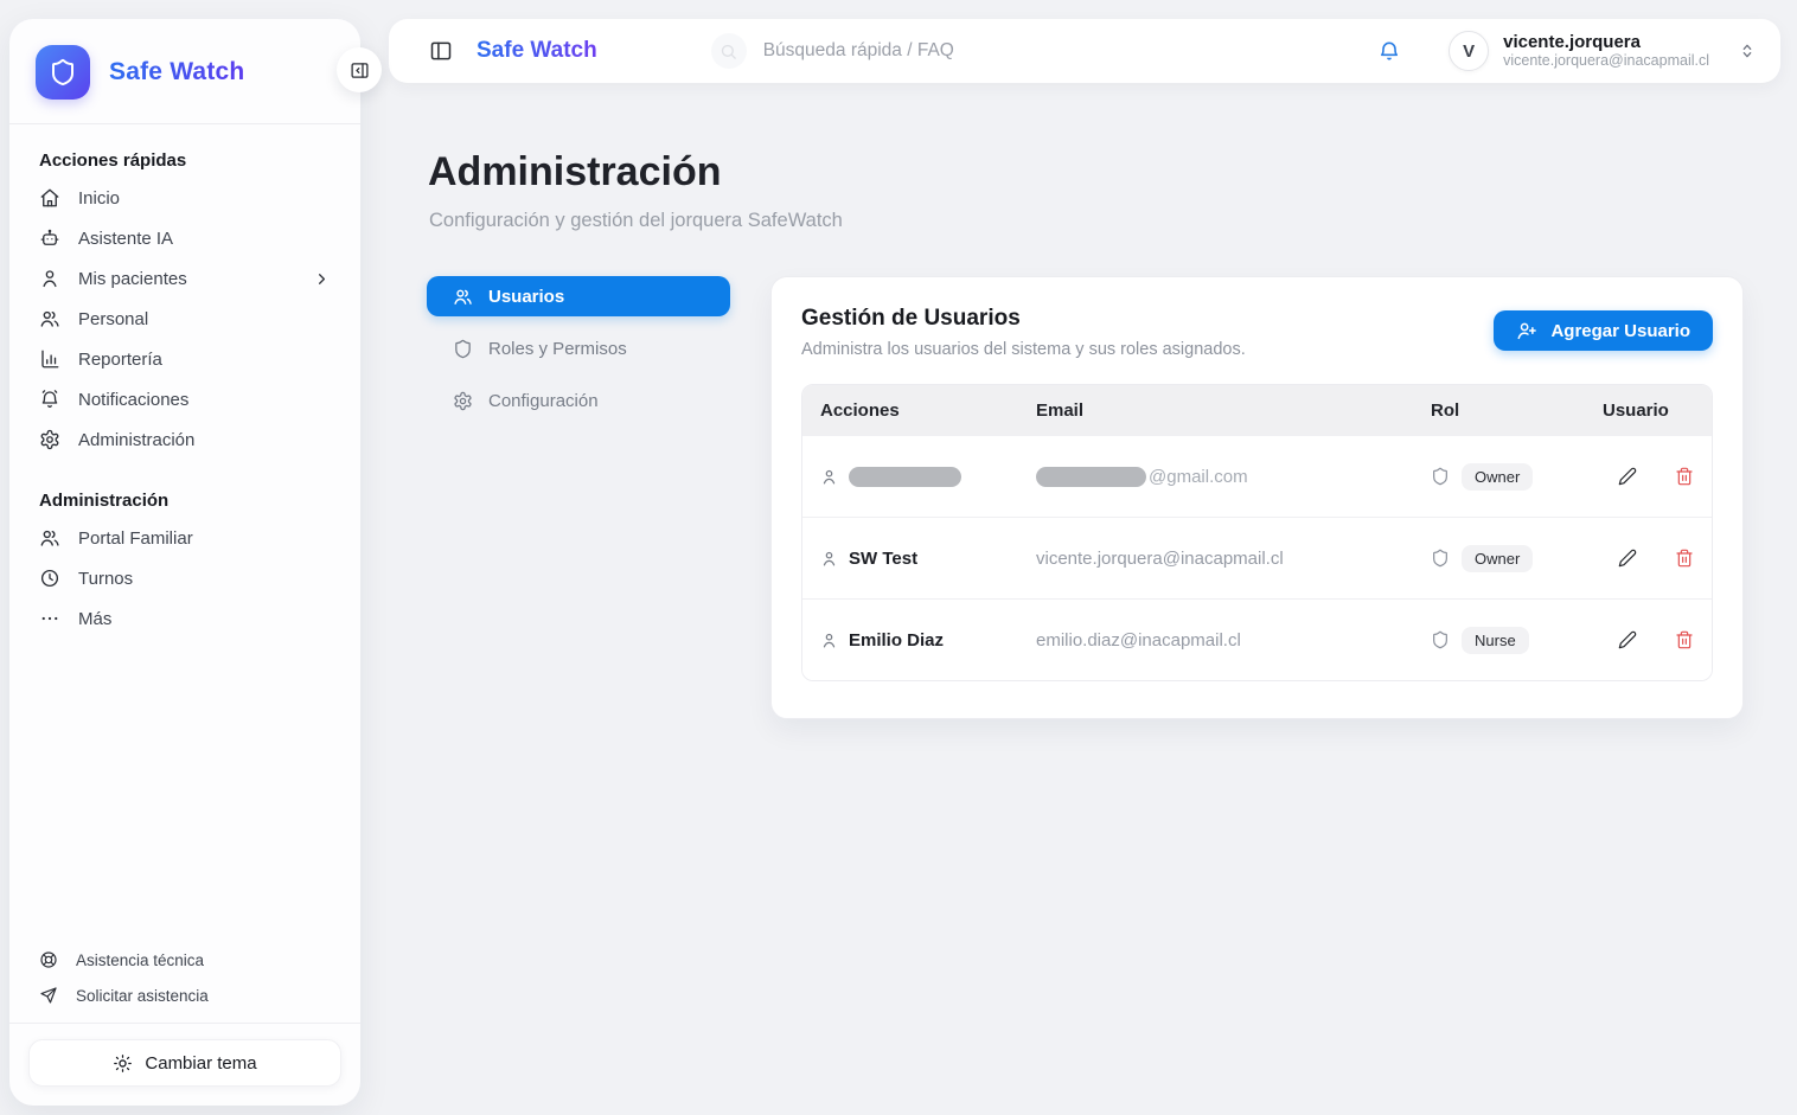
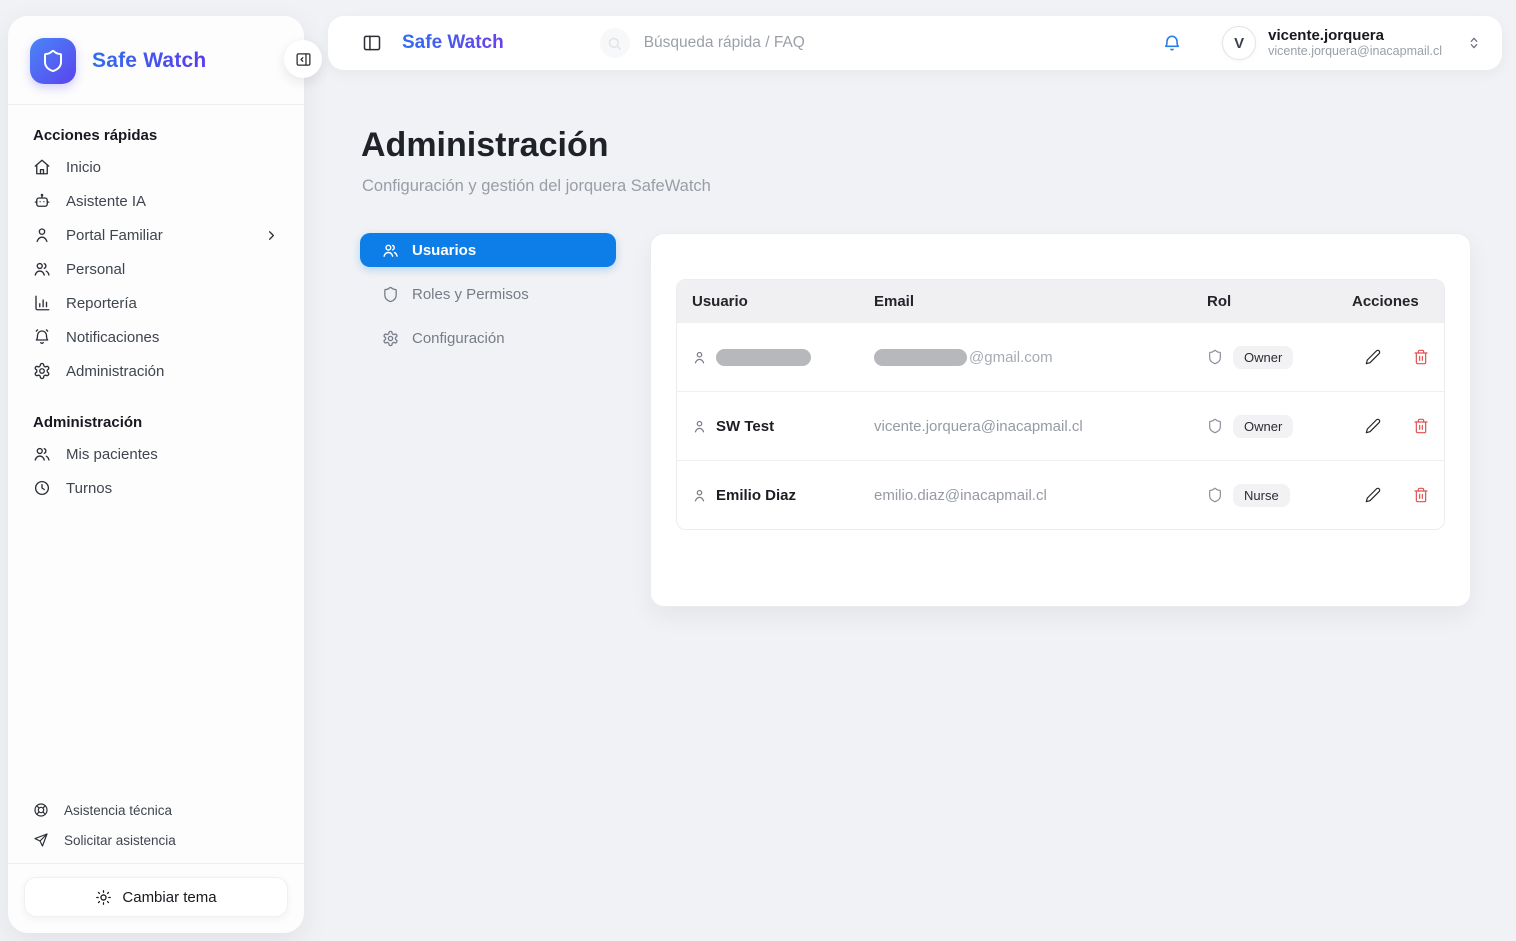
  Safe Watch
  Acciones rápidas
  Inicio
  Asistente IA
- Mis pacientes
+ Portal Familiar
  Personal
  Reportería
  Notificaciones
  Administración
  Administración
- Portal Familiar
+ Mis pacientes
  Turnos
- Más
  Asistencia técnica
  Solicitar asistencia
  Cambiar tema
  Safe Watch
  Búsqueda rápida / FAQ
  V
  vicente.jorquera
  vicente.jorquera@inacapmail.cl
  Administración
  Configuración y gestión del jorquera SafeWatch
  Usuarios
  Roles y Permisos
  Configuración
- Gestión de Usuarios
- Administra los usuarios del sistema y sus roles asignados.
- Agregar Usuario
- Acciones
+ Usuario
  Email
  Rol
- Usuario
+ Acciones
  @gmail.com
  Owner
  SW Test
  vicente.jorquera@inacapmail.cl
  Owner
  Emilio Diaz
  emilio.diaz@inacapmail.cl
  Nurse
